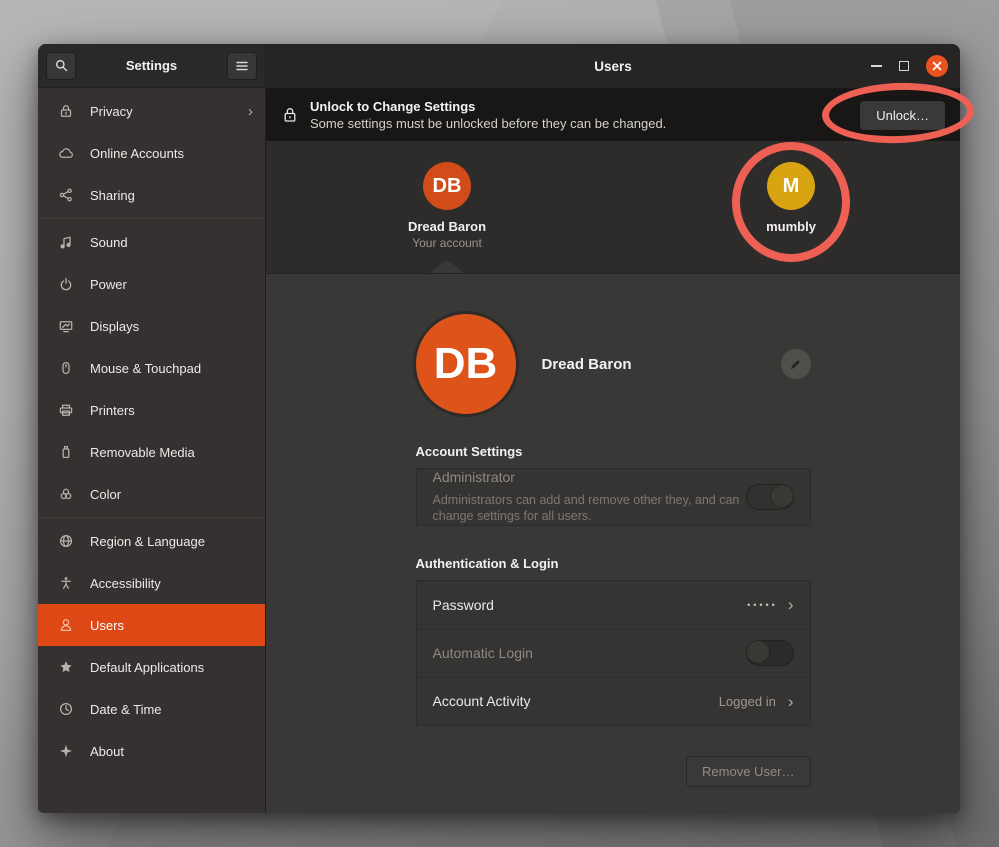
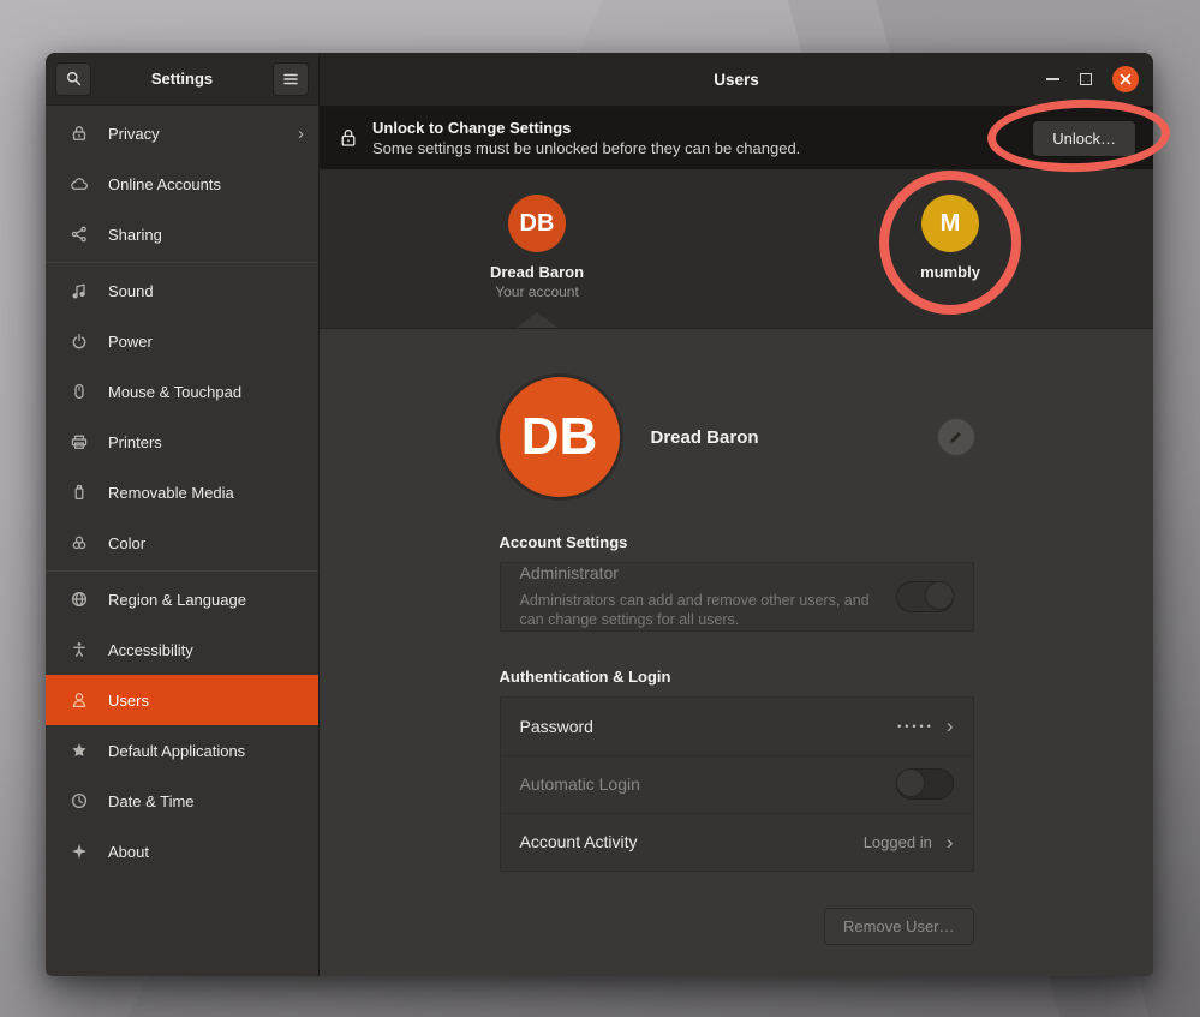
  Settings
  Privacy
  ›
  Online Accounts
  Sharing
  Sound
  Power
- Displays
  Mouse & Touchpad
  Printers
  Removable Media
  Color
  Region & Language
  Accessibility
  Users
  Default Applications
  Date & Time
  About
  Users
  Unlock to Change Settings
  Some settings must be unlocked before they can be changed.
  Unlock…
  DB
  Dread Baron
  Your account
  M
  mumbly
  DB
  Dread Baron
  Account Settings
  Administrator
- Administrators can add and remove other they, and can change settings for all users.
+ Administrators can add and remove other users, and can change settings for all users.
  Authentication & Login
  Password
  •••••
  ›
  Automatic Login
  Account Activity
  Logged in
  ›
  Remove User…
